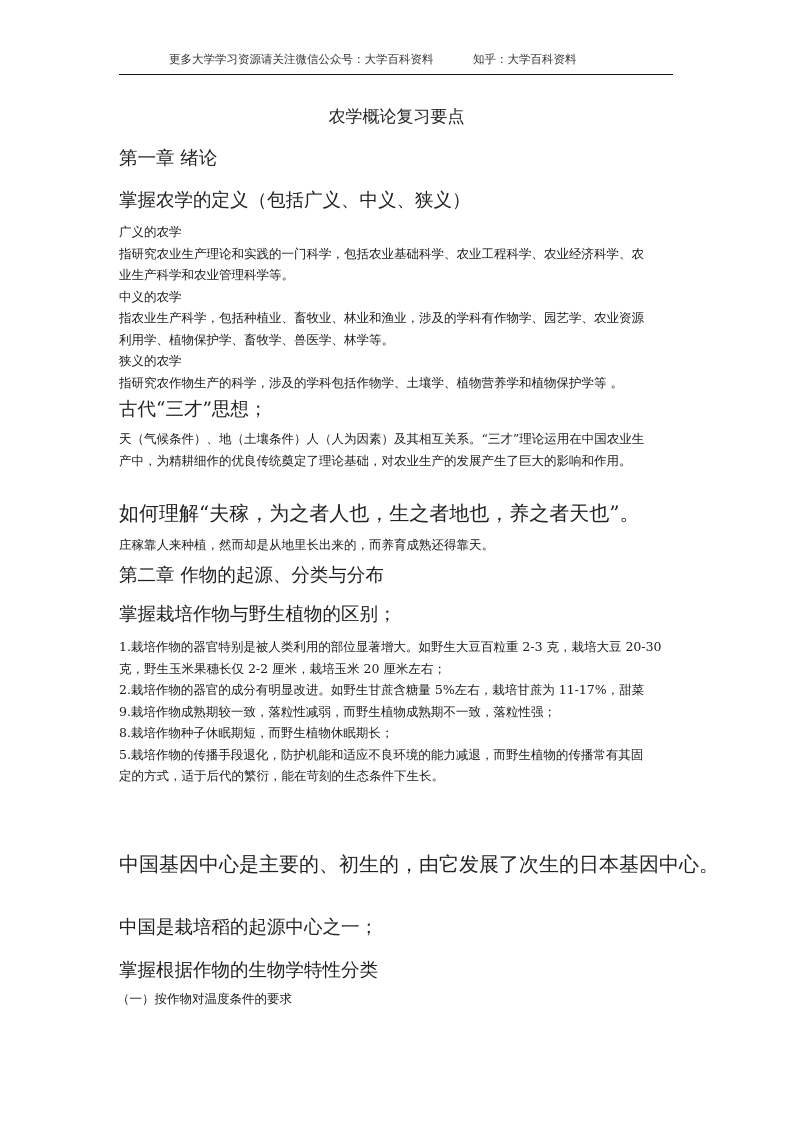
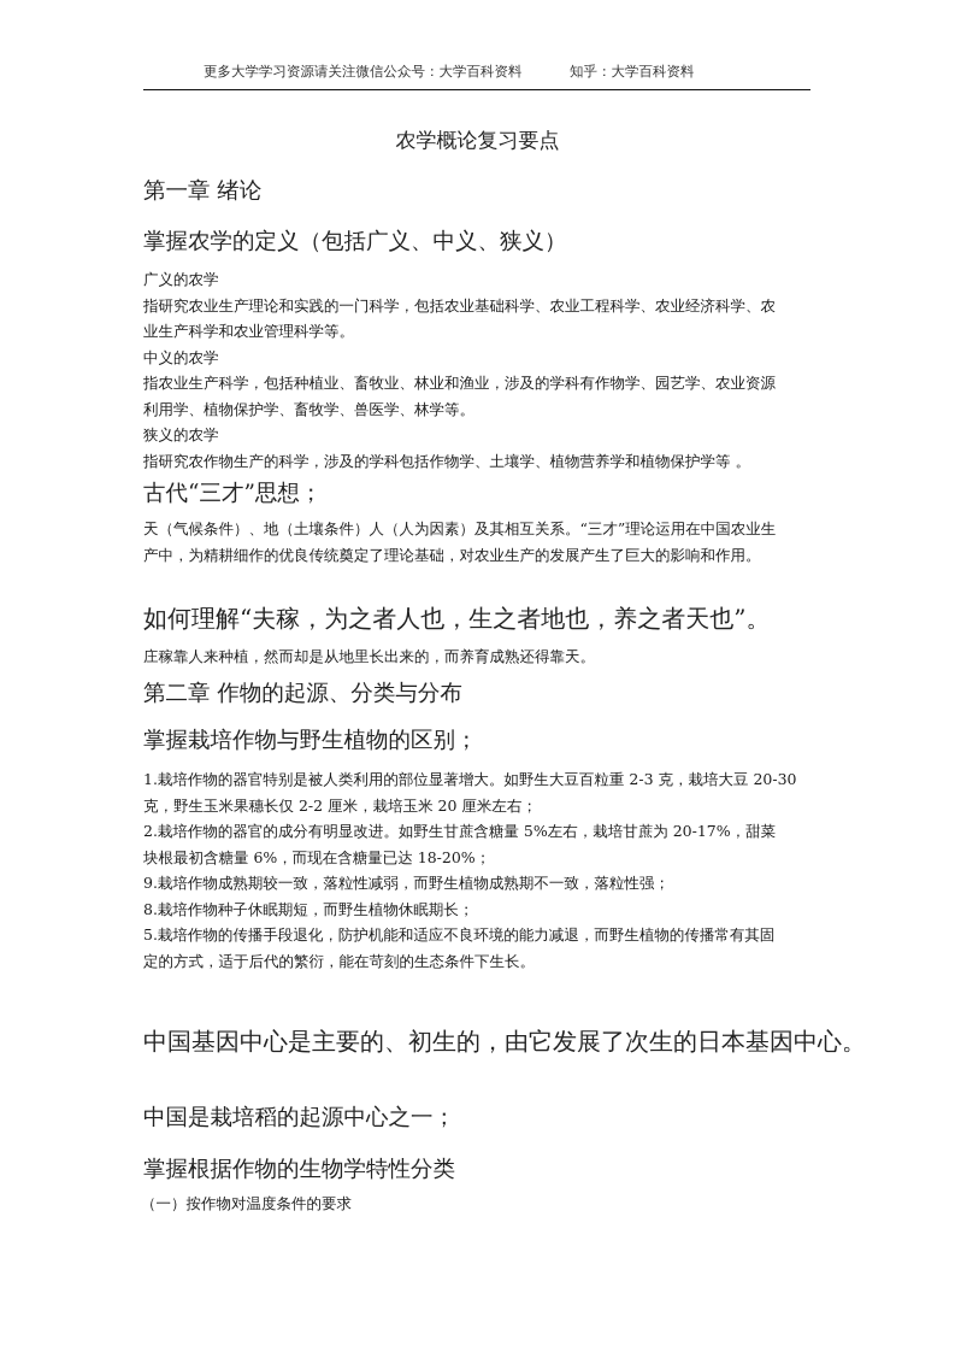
  更多大学学习资源请关注微信公众号：大学百科资料
  知乎：大学百科资料
  农学概论复习要点
  第一章 绪论
  掌握农学的定义（包括广义、中义、狭义）
  广义的农学
  指研究农业生产理论和实践的一门科学，包括农业基础科学、农业工程科学、农业经济科学、农
  业生产科学和农业管理科学等。
  中义的农学
  指农业生产科学，包括种植业、畜牧业、林业和渔业，涉及的学科有作物学、园艺学、农业资源
  利用学、植物保护学、畜牧学、兽医学、林学等。
  狭义的农学
  指研究农作物生产的科学，涉及的学科包括作物学、土壤学、植物营养学和植物保护学等 。
  古代“三才”思想；
  天（气候条件）、地（土壤条件）人（人为因素）及其相互关系。“三才”理论运用在中国农业生
  产中，为精耕细作的优良传统奠定了理论基础，对农业生产的发展产生了巨大的影响和作用。
  如何理解“夫稼，为之者人也，生之者地也，养之者天也”。
  庄稼靠人来种植，然而却是从地里长出来的，而养育成熟还得靠天。
  第二章 作物的起源、分类与分布
  掌握栽培作物与野生植物的区别；
  1.栽培作物的器官特别是被人类利用的部位显著增大。如野生大豆百粒重 2-3 克，栽培大豆 20-30
  克，野生玉米果穗长仅 2-2 厘米，栽培玉米 20 厘米左右；
- 2.栽培作物的器官的成分有明显改进。如野生甘蔗含糖量 5%左右，栽培甘蔗为 11-17%，甜菜
+ 2.栽培作物的器官的成分有明显改进。如野生甘蔗含糖量 5%左右，栽培甘蔗为 20-17%，甜菜
+ 块根最初含糖量 6%，而现在含糖量已达 18-20%；
  9.栽培作物成熟期较一致，落粒性减弱，而野生植物成熟期不一致，落粒性强；
  8.栽培作物种子休眠期短，而野生植物休眠期长；
  5.栽培作物的传播手段退化，防护机能和适应不良环境的能力减退，而野生植物的传播常有其固
  定的方式，适于后代的繁衍，能在苛刻的生态条件下生长。
  中国基因中心是主要的、初生的，由它发展了次生的日本基因中心。
  中国是栽培稻的起源中心之一；
  掌握根据作物的生物学特性分类
  （一）按作物对温度条件的要求
